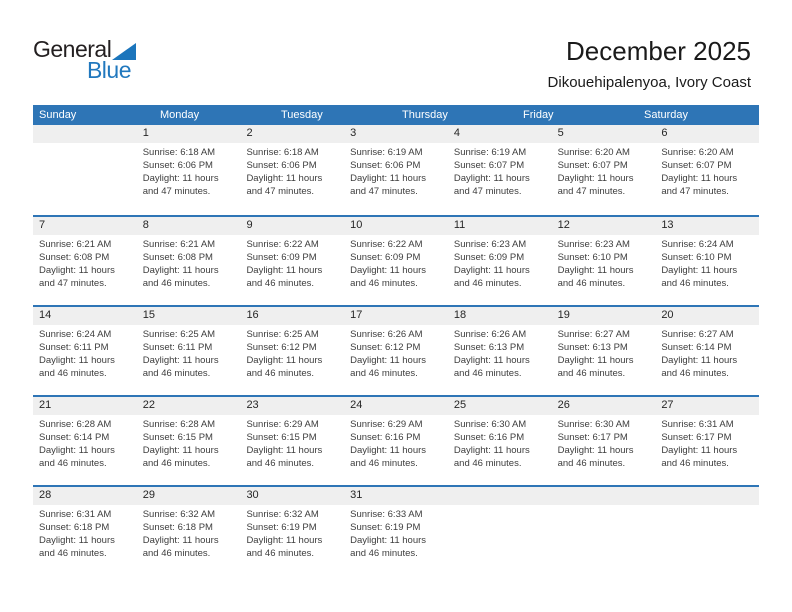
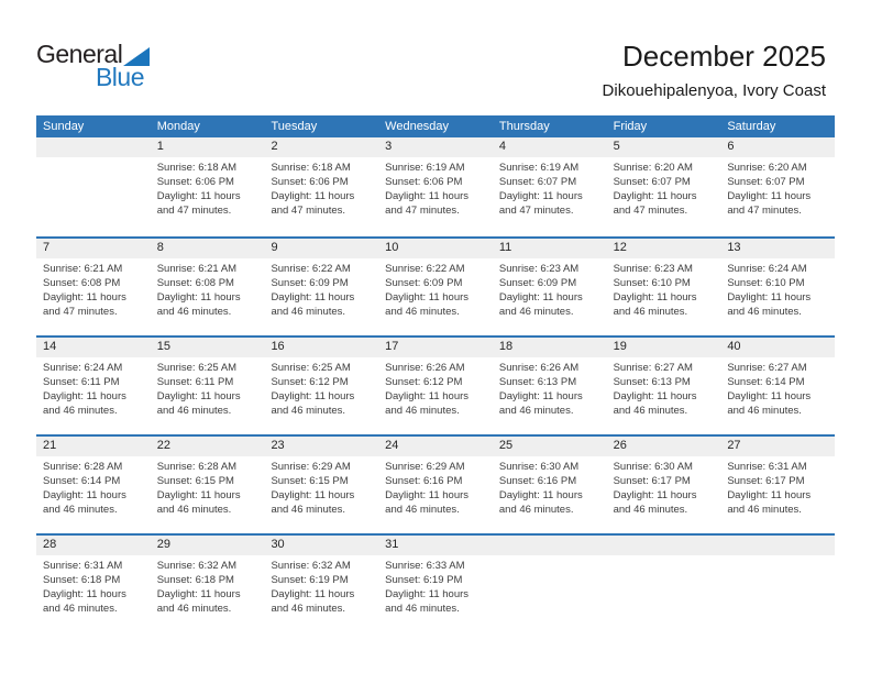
  General
  Blue
  December 2025
  Dikouehipalenyoa, Ivory Coast
  Sunday
  Monday
  Tuesday
+ Wednesday
  Thursday
  Friday
  Saturday
  1
  Sunrise: 6:18 AM
  Sunset: 6:06 PM
  Daylight: 11 hours
  and 47 minutes.
  2
  Sunrise: 6:18 AM
  Sunset: 6:06 PM
  Daylight: 11 hours
  and 47 minutes.
  3
  Sunrise: 6:19 AM
  Sunset: 6:06 PM
  Daylight: 11 hours
  and 47 minutes.
  4
  Sunrise: 6:19 AM
  Sunset: 6:07 PM
  Daylight: 11 hours
  and 47 minutes.
  5
  Sunrise: 6:20 AM
  Sunset: 6:07 PM
  Daylight: 11 hours
  and 47 minutes.
  6
  Sunrise: 6:20 AM
  Sunset: 6:07 PM
  Daylight: 11 hours
  and 47 minutes.
  7
  Sunrise: 6:21 AM
  Sunset: 6:08 PM
  Daylight: 11 hours
  and 47 minutes.
  8
  Sunrise: 6:21 AM
  Sunset: 6:08 PM
  Daylight: 11 hours
  and 46 minutes.
  9
  Sunrise: 6:22 AM
  Sunset: 6:09 PM
  Daylight: 11 hours
  and 46 minutes.
  10
  Sunrise: 6:22 AM
  Sunset: 6:09 PM
  Daylight: 11 hours
  and 46 minutes.
  11
  Sunrise: 6:23 AM
  Sunset: 6:09 PM
  Daylight: 11 hours
  and 46 minutes.
  12
  Sunrise: 6:23 AM
  Sunset: 6:10 PM
  Daylight: 11 hours
  and 46 minutes.
  13
  Sunrise: 6:24 AM
  Sunset: 6:10 PM
  Daylight: 11 hours
  and 46 minutes.
  14
  Sunrise: 6:24 AM
  Sunset: 6:11 PM
  Daylight: 11 hours
  and 46 minutes.
  15
  Sunrise: 6:25 AM
  Sunset: 6:11 PM
  Daylight: 11 hours
  and 46 minutes.
  16
  Sunrise: 6:25 AM
  Sunset: 6:12 PM
  Daylight: 11 hours
  and 46 minutes.
  17
  Sunrise: 6:26 AM
  Sunset: 6:12 PM
  Daylight: 11 hours
  and 46 minutes.
  18
  Sunrise: 6:26 AM
  Sunset: 6:13 PM
  Daylight: 11 hours
  and 46 minutes.
  19
  Sunrise: 6:27 AM
  Sunset: 6:13 PM
  Daylight: 11 hours
  and 46 minutes.
- 20
+ 40
  Sunrise: 6:27 AM
  Sunset: 6:14 PM
  Daylight: 11 hours
  and 46 minutes.
  21
  Sunrise: 6:28 AM
  Sunset: 6:14 PM
  Daylight: 11 hours
  and 46 minutes.
  22
  Sunrise: 6:28 AM
  Sunset: 6:15 PM
  Daylight: 11 hours
  and 46 minutes.
  23
  Sunrise: 6:29 AM
  Sunset: 6:15 PM
  Daylight: 11 hours
  and 46 minutes.
  24
  Sunrise: 6:29 AM
  Sunset: 6:16 PM
  Daylight: 11 hours
  and 46 minutes.
  25
  Sunrise: 6:30 AM
  Sunset: 6:16 PM
  Daylight: 11 hours
  and 46 minutes.
  26
  Sunrise: 6:30 AM
  Sunset: 6:17 PM
  Daylight: 11 hours
  and 46 minutes.
  27
  Sunrise: 6:31 AM
  Sunset: 6:17 PM
  Daylight: 11 hours
  and 46 minutes.
  28
  Sunrise: 6:31 AM
  Sunset: 6:18 PM
  Daylight: 11 hours
  and 46 minutes.
  29
  Sunrise: 6:32 AM
  Sunset: 6:18 PM
  Daylight: 11 hours
  and 46 minutes.
  30
  Sunrise: 6:32 AM
  Sunset: 6:19 PM
  Daylight: 11 hours
  and 46 minutes.
  31
  Sunrise: 6:33 AM
  Sunset: 6:19 PM
  Daylight: 11 hours
  and 46 minutes.
